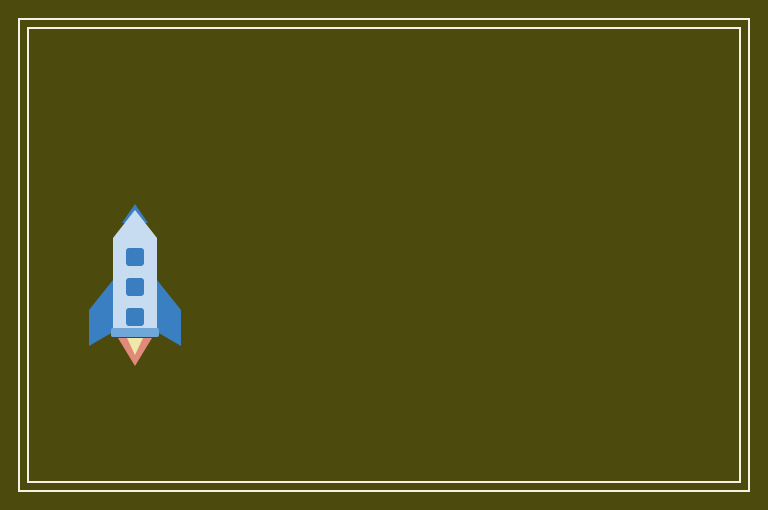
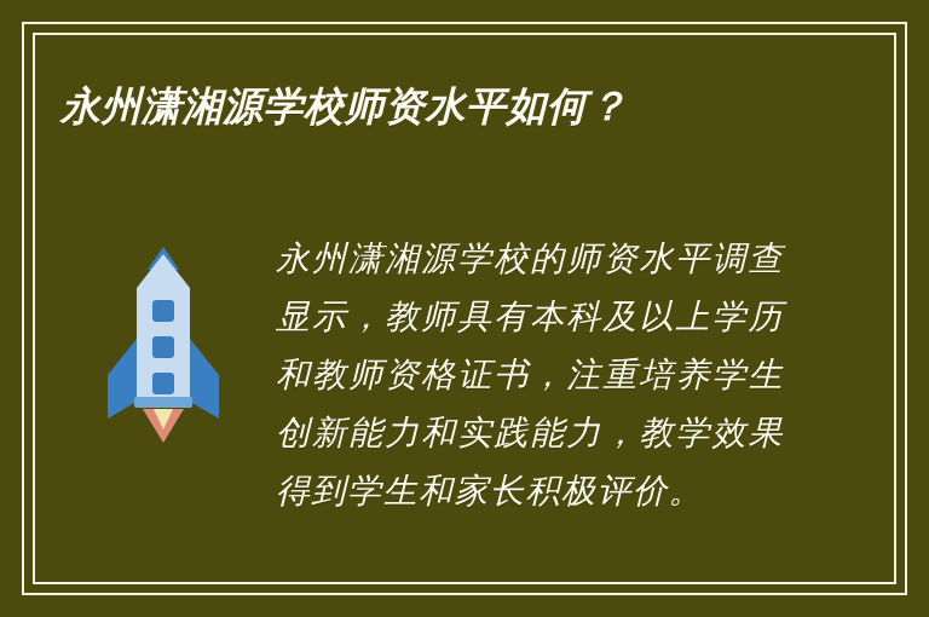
+ 永州潇湘源学校师资水平如何？
+ 永州潇湘源学校的师资水平调查显示，教师具有本科及以上学历和教师资格证书，注重培养学生创新能力和实践能力，教学效果得到学生和家长积极评价。
